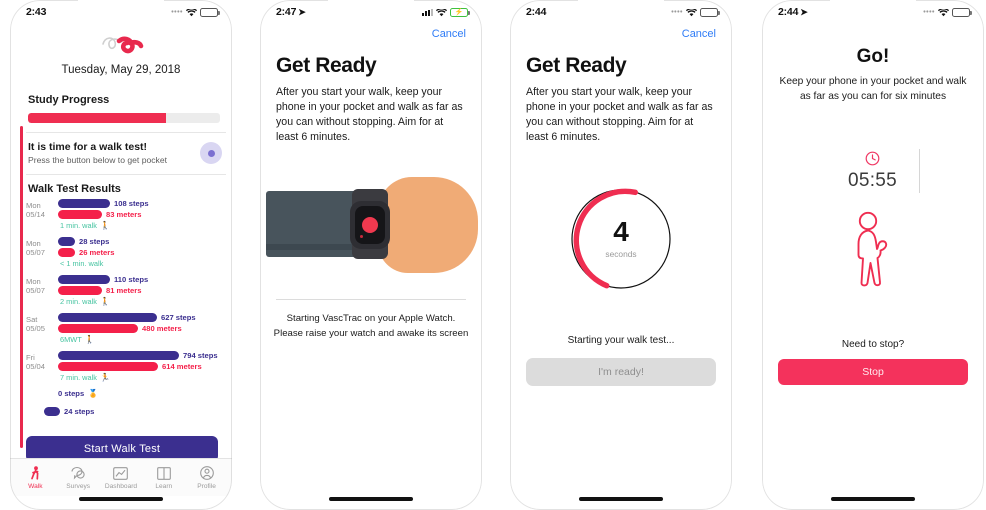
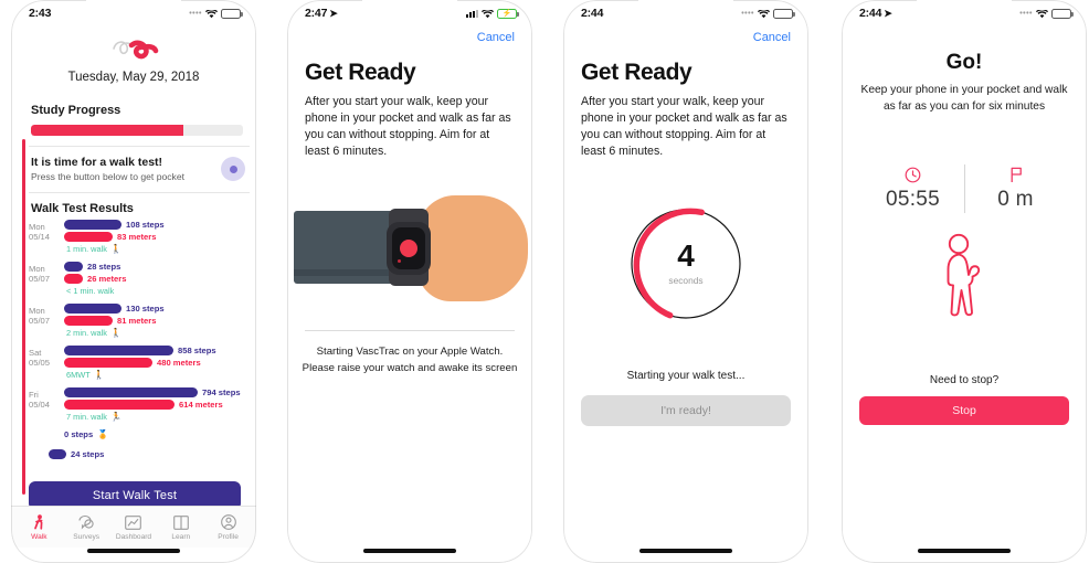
  2:43
  Tuesday, May 29, 2018
  Study Progress
  It is time for a walk test!
  Press the button below to get pocket
  Walk Test Results
  Mon
  05/14
  108 steps
  83 meters
  1 min. walk
  🚶
  Mon
  05/07
  28 steps
  26 meters
  < 1 min. walk
  Mon
  05/07
- 110 steps
+ 130 steps
  81 meters
  2 min. walk
  🚶
  Sat
  05/05
- 627 steps
+ 858 steps
  480 meters
  6MWT
  🚶
  Fri
  05/04
  794 steps
  614 meters
  7 min. walk
  🏃
  0 steps
  🏅
  24 steps
  Start Walk Test
  2:47
  ➤
  Cancel
  Get Ready
  After you start your walk, keep your phone in your pocket and walk as far as you can without stopping. Aim for at least 6 minutes.
  Starting VascTrac on your Apple Watch.
  Please raise your watch and awake its screen
  2:44
  Cancel
  Get Ready
  After you start your walk, keep your phone in your pocket and walk as far as you can without stopping. Aim for at least 6 minutes.
  4
  seconds
  Starting your walk test...
  I'm ready!
  2:44
  ➤
  Go!
  Keep your phone in your pocket and walk as far as you can for six minutes
  05:55
+ 0 m
  Need to stop?
  Stop
